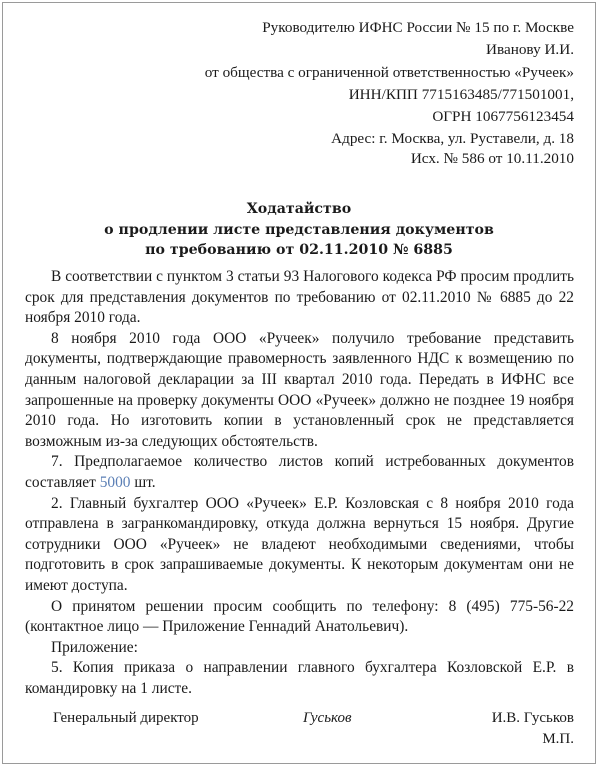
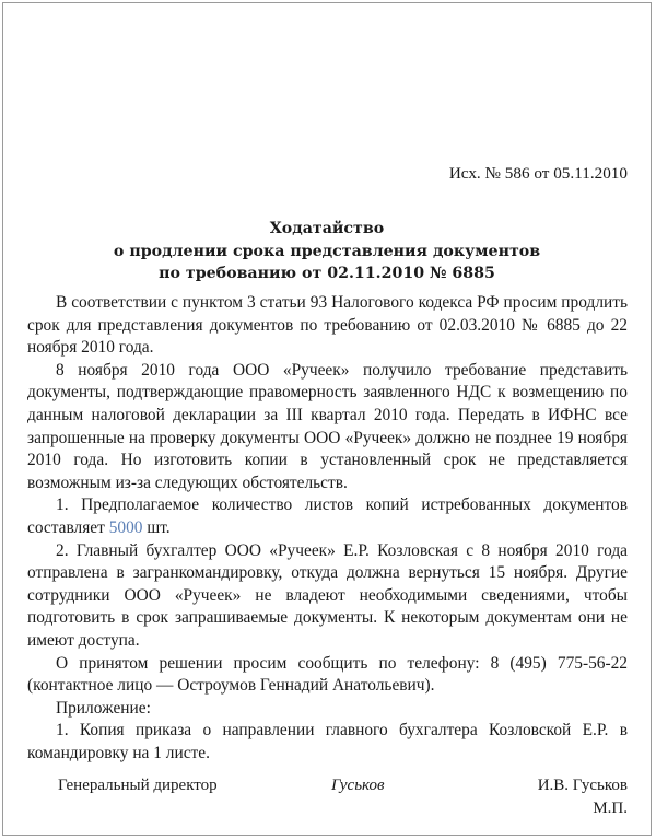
- Руководителю ИФНС России № 15 по г. Москве
- Иванову И.И.
- от общества с ограниченной ответственностью «Ручеек»
- ИНН/КПП 7715163485/771501001,
- ОГРН 1067756123454
- Адрес: г. Москва, ул. Руставели, д. 18
- Исх. № 586 от 10.11.2010
+ Исх. № 586 от 05.11.2010
  Ходатайство
- о продлении листе представления документов
+ о продлении срока представления документов
  по требованию от 02.11.2010 № 6885
- В соответствии с пунктом 3 статьи 93 Налогового кодекса РФ просим продлить срок для представления документов по требованию от 02.11.2010 № 6885 до 22 ноября 2010 года.
+ В соответствии с пунктом 3 статьи 93 Налогового кодекса РФ просим продлить срок для представления документов по требованию от 02.03.2010 № 6885 до 22 ноября 2010 года.
  8 ноября 2010 года ООО «Ручеек» получило требование представить документы, подтверждающие правомерность заявленного НДС к возмещению по данным налоговой декларации за III квартал 2010 года. Передать в ИФНС все запрошенные на проверку документы ООО «Ручеек» должно не позднее 19 ноября 2010 года. Но изготовить копии в установленный срок не представляется возможным из-за следующих обстоятельств.
- 7. Предполагаемое количество листов копий истребованных документов составляет 5000 шт.
+ 1. Предполагаемое количество листов копий истребованных документов составляет 5000 шт.
  2. Главный бухгалтер ООО «Ручеек» Е.Р. Козловская с 8 ноября 2010 года отправлена в загранкомандировку, откуда должна вернуться 15 ноября. Другие сотрудники ООО «Ручеек» не владеют необходимыми сведениями, чтобы подготовить в срок запрашиваемые документы. К некоторым документам они не имеют доступа.
- О принятом решении просим сообщить по телефону: 8 (495) 775-56-22 (контактное лицо — Приложение Геннадий Анатольевич).
+ О принятом решении просим сообщить по телефону: 8 (495) 775-56-22 (контактное лицо — Остроумов Геннадий Анатольевич).
  Приложение:
- 5. Копия приказа о направлении главного бухгалтера Козловской Е.Р. в командировку на 1 листе.
+ 1. Копия приказа о направлении главного бухгалтера Козловской Е.Р. в командировку на 1 листе.
  Генеральный директор
  Гуськов
  И.В. Гуськов
  М.П.
